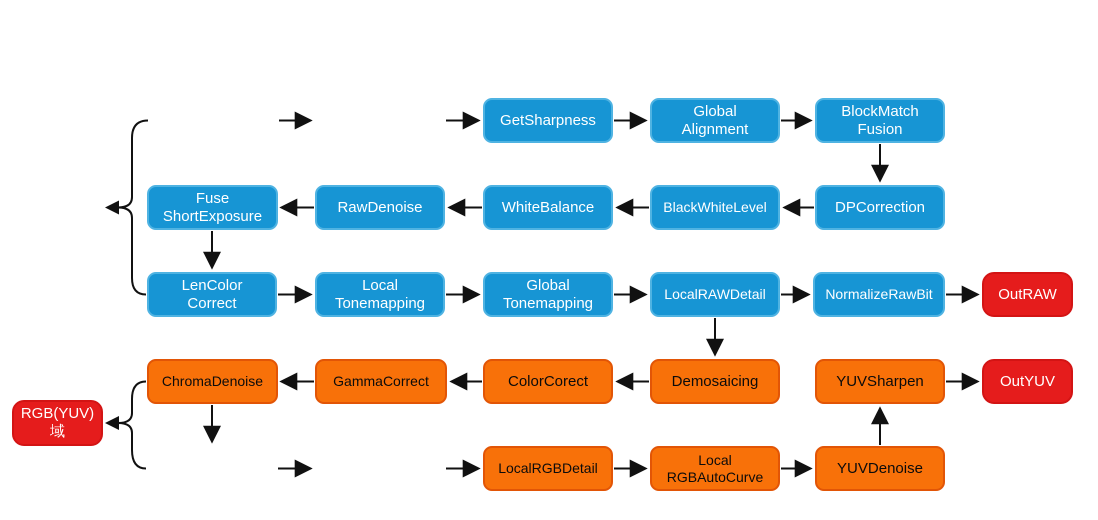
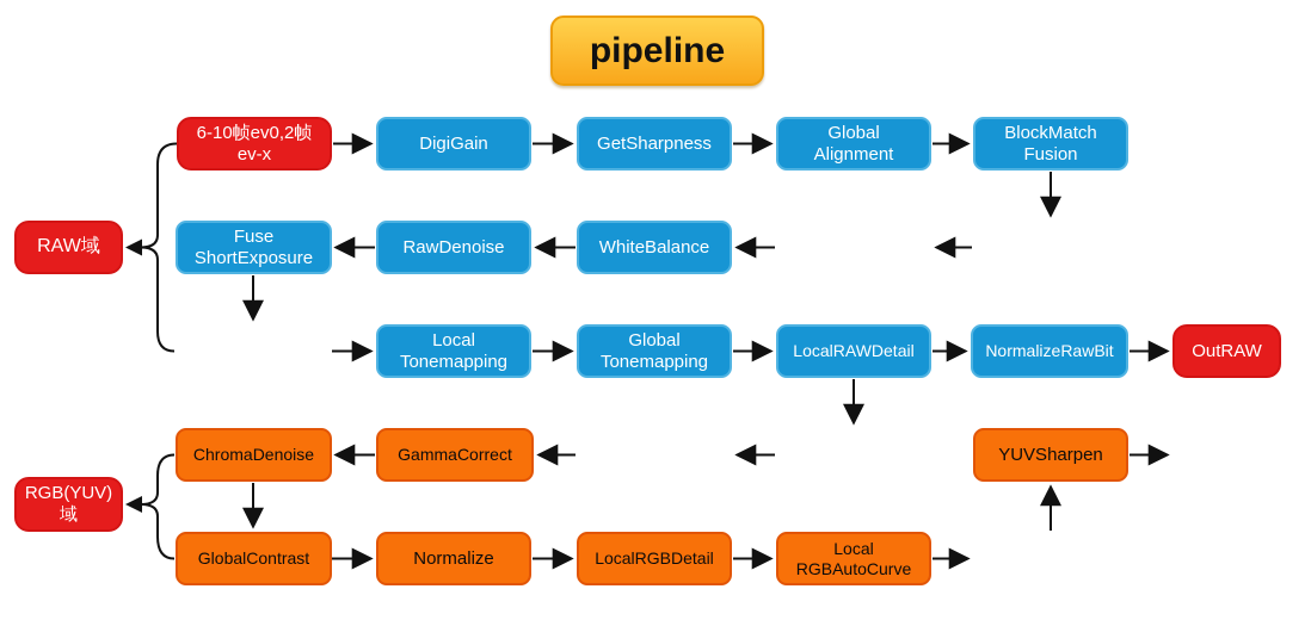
+ pipeline
+ 6-10帧ev0,2帧
+ ev-x
+ DigiGain
  GetSharpness
  Global
  Alignment
  BlockMatch
  Fusion
+ RAW域
  Fuse
  ShortExposure
  RawDenoise
  WhiteBalance
- BlackWhiteLevel
- DPCorrection
- LenColor
- Correct
  Local
  Tonemapping
  Global
  Tonemapping
  LocalRAWDetail
  NormalizeRawBit
  OutRAW
  ChromaDenoise
  GammaCorrect
- ColorCorect
- Demosaicing
  YUVSharpen
- OutYUV
  RGB(YUV)
  域
+ GlobalContrast
+ Normalize
  LocalRGBDetail
  Local
  RGBAutoCurve
- YUVDenoise
